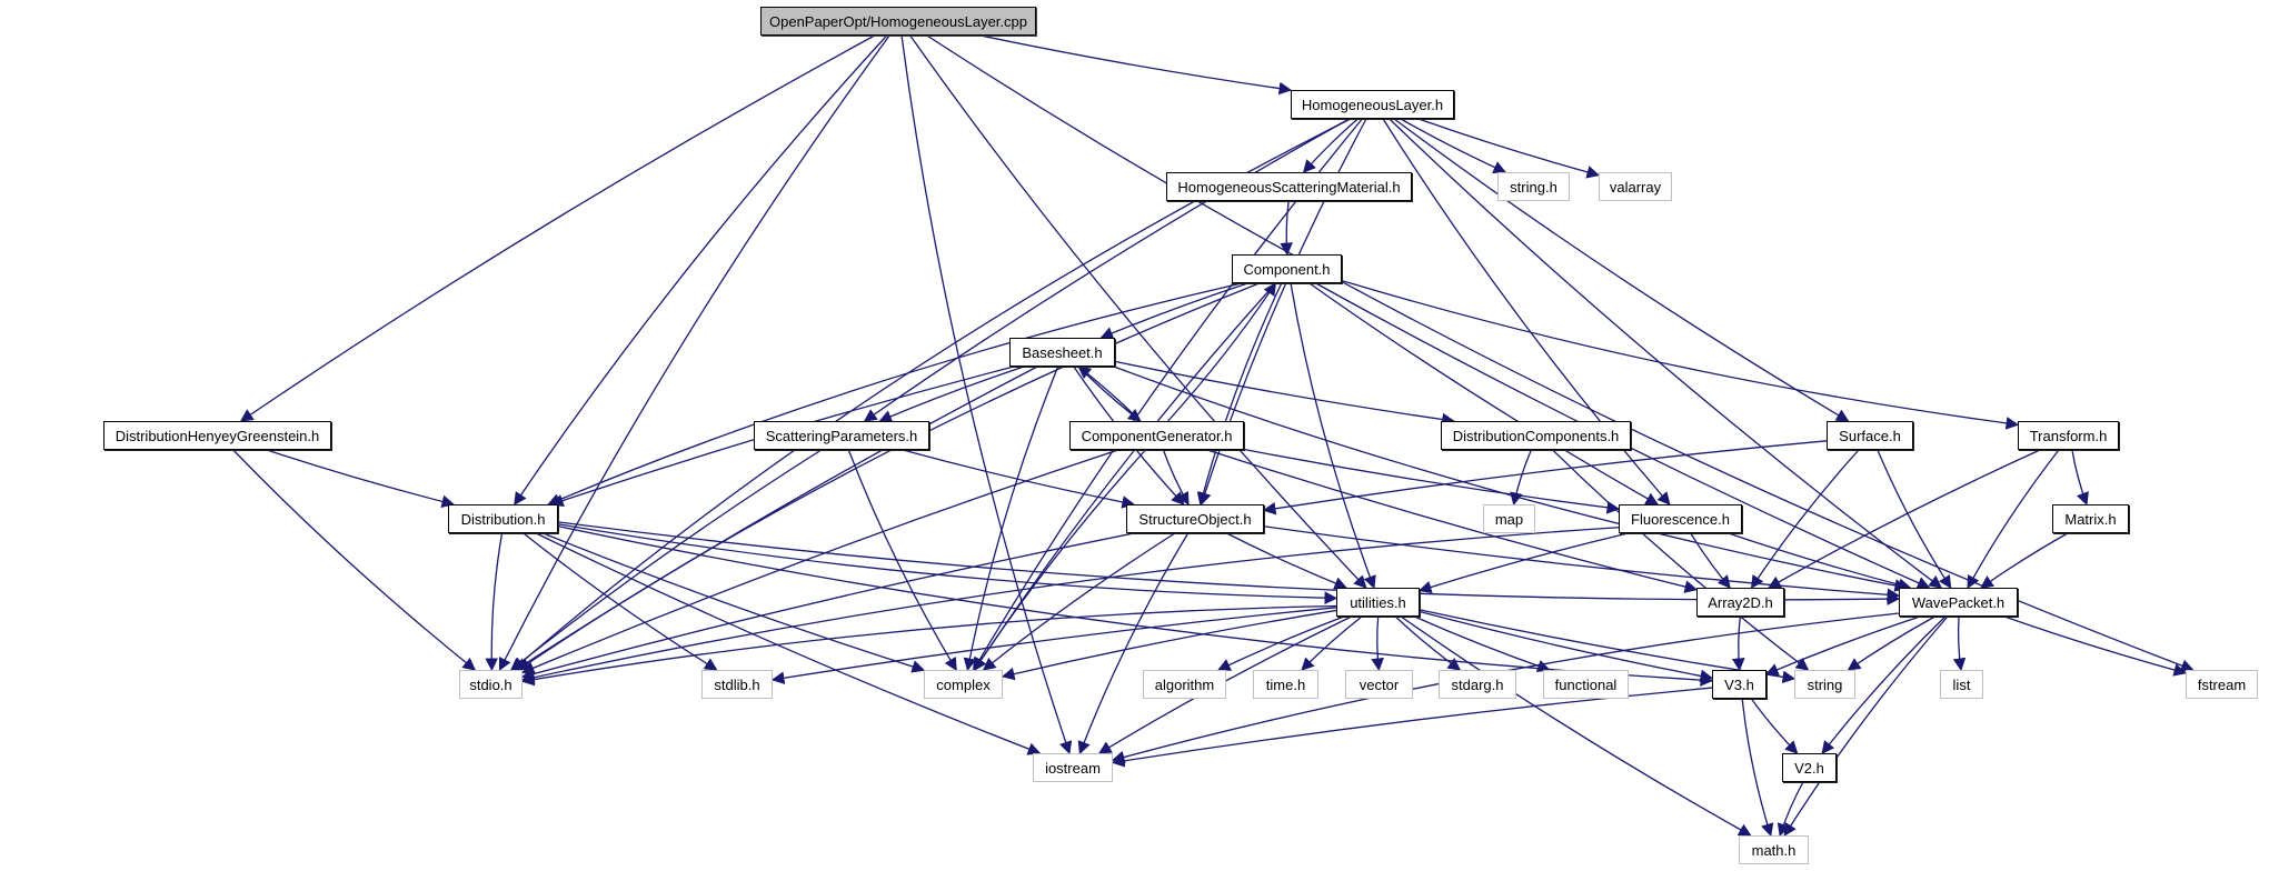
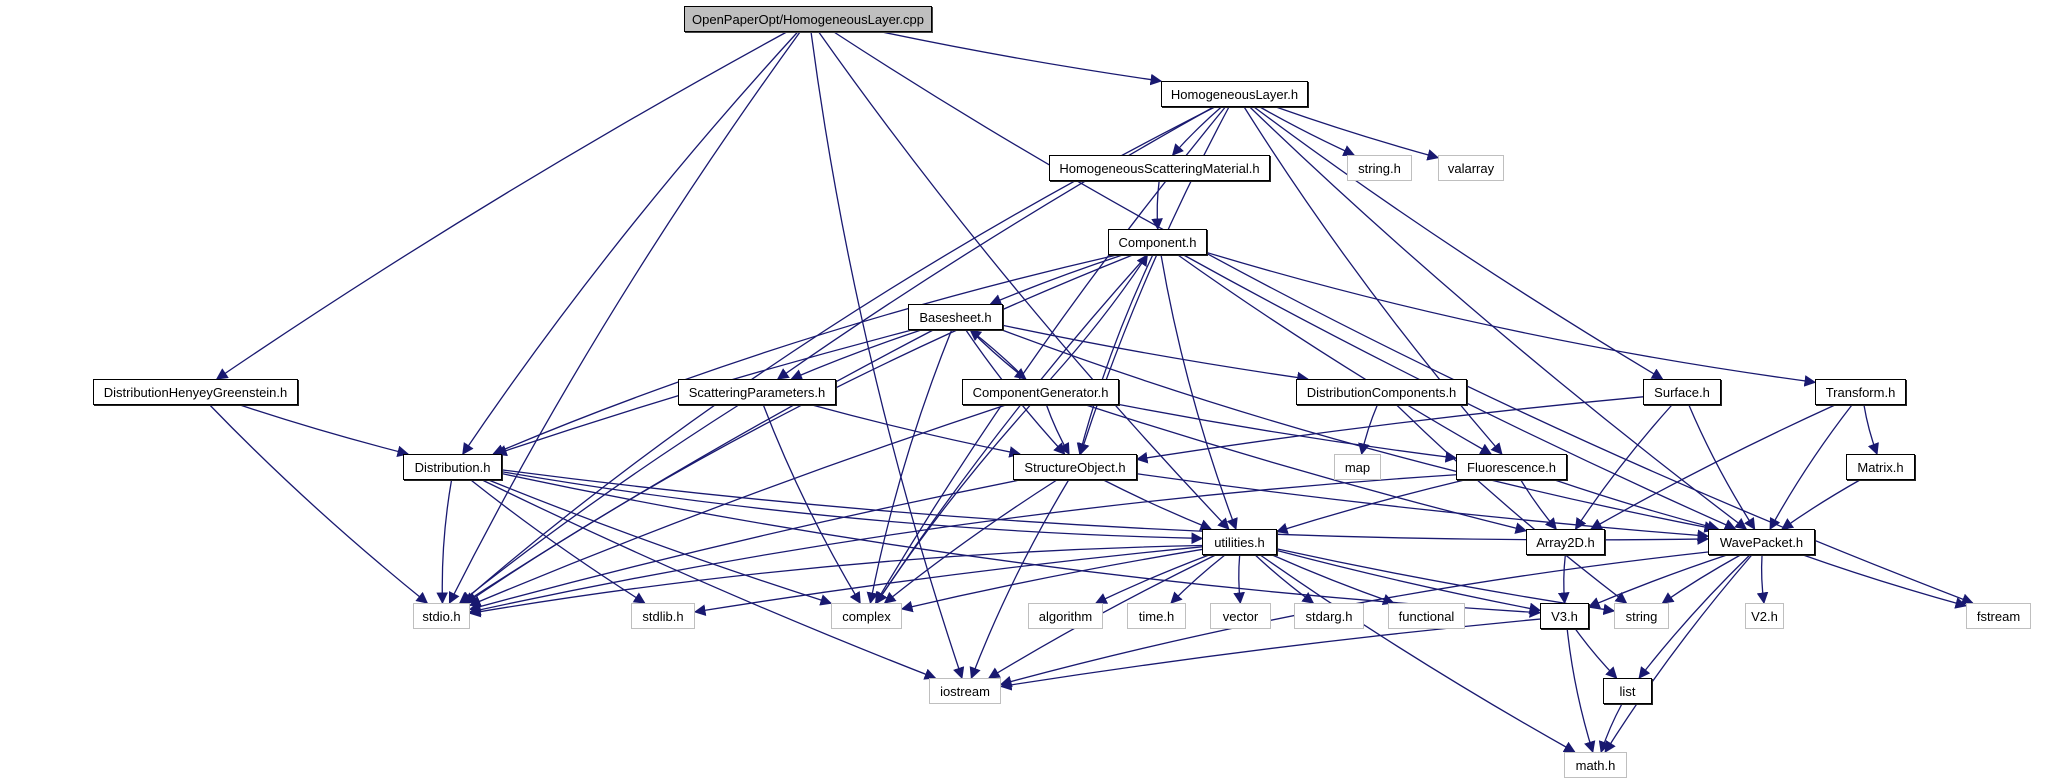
  OpenPaperOpt/HomogeneousLayer.cpp
  HomogeneousLayer.h
  HomogeneousScatteringMaterial.h
  string.h
  valarray
  Component.h
  Basesheet.h
  DistributionHenyeyGreenstein.h
  ScatteringParameters.h
  ComponentGenerator.h
  DistributionComponents.h
  Surface.h
  Transform.h
  Distribution.h
  StructureObject.h
  map
  Fluorescence.h
  Matrix.h
  utilities.h
  Array2D.h
  WavePacket.h
  stdio.h
  stdlib.h
  complex
  algorithm
  time.h
  vector
  stdarg.h
  functional
  V3.h
  string
- list
+ V2.h
  fstream
  iostream
- V2.h
+ list
  math.h
